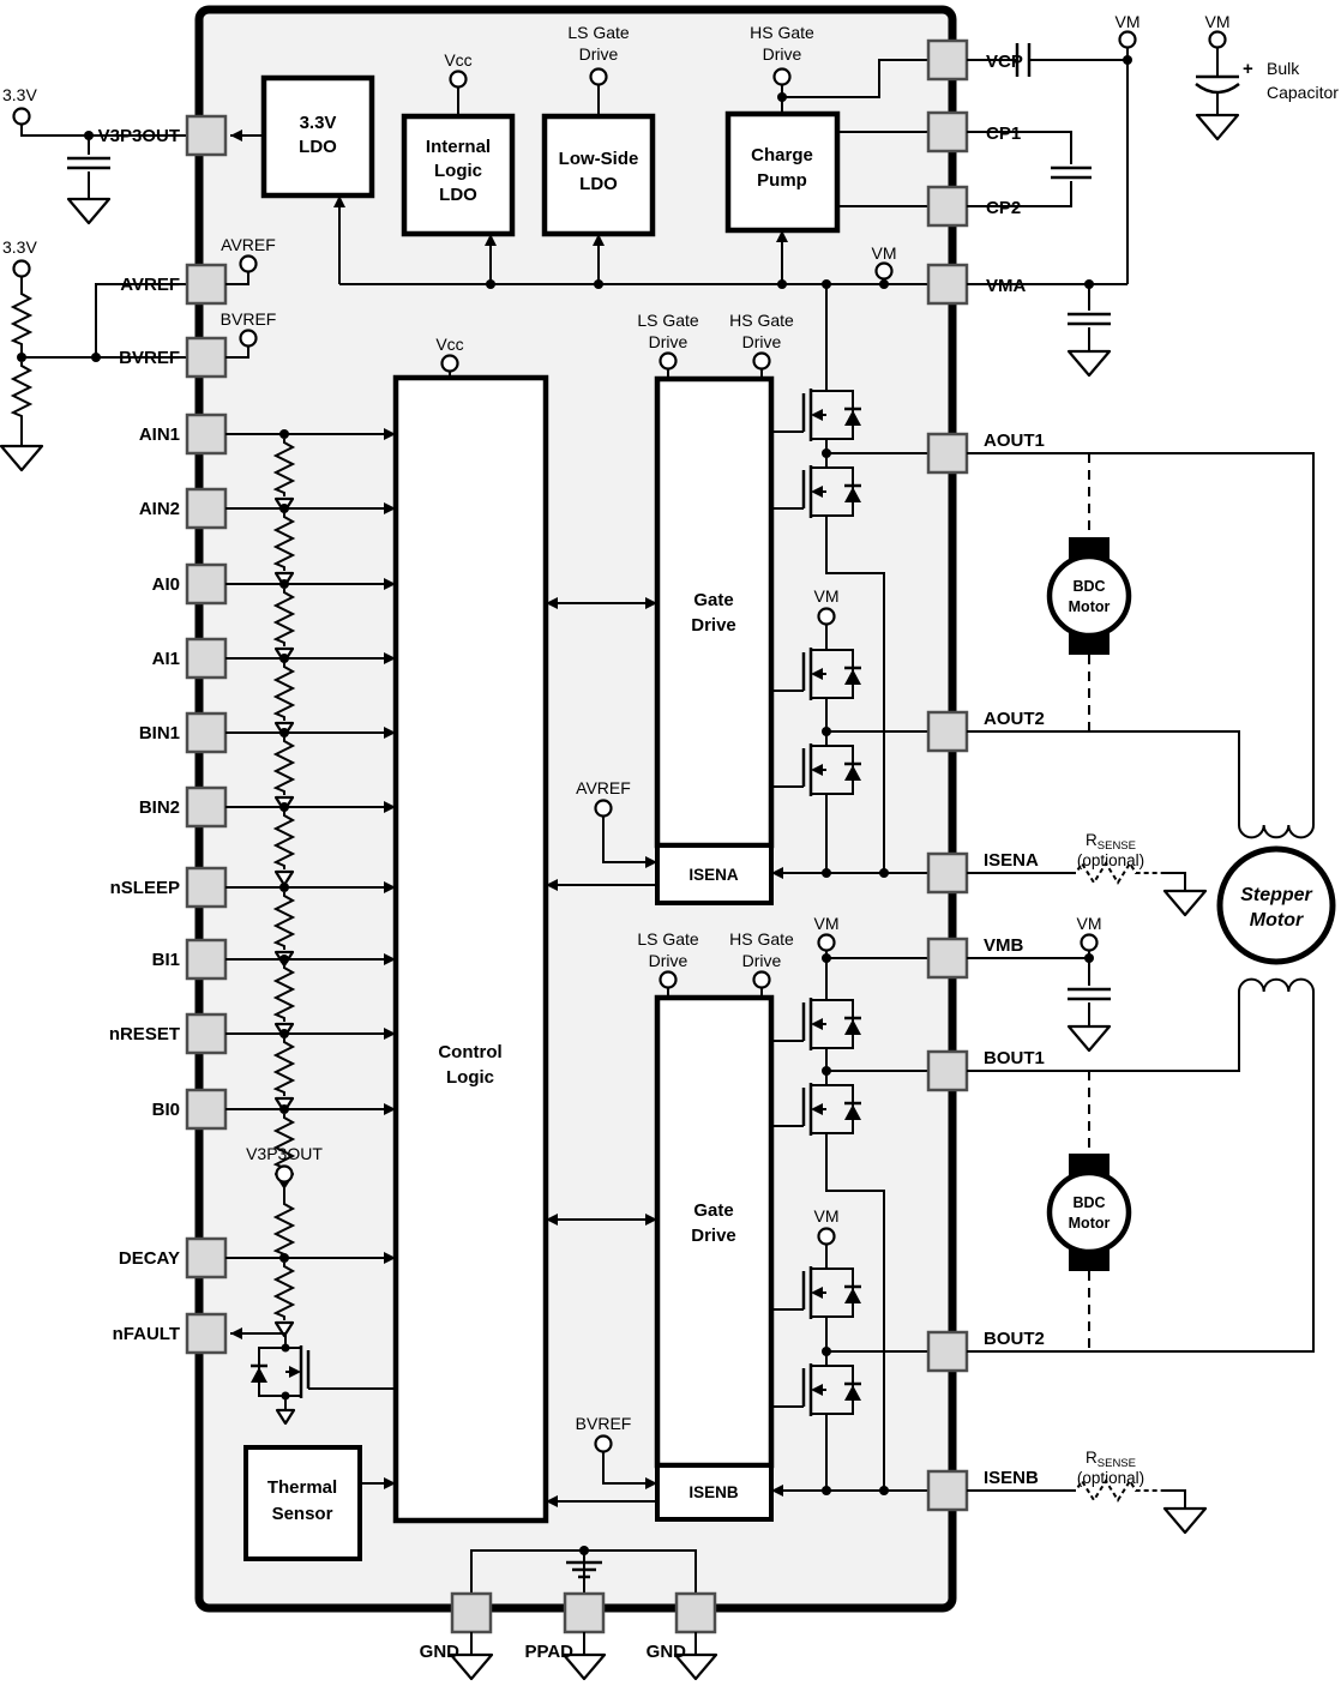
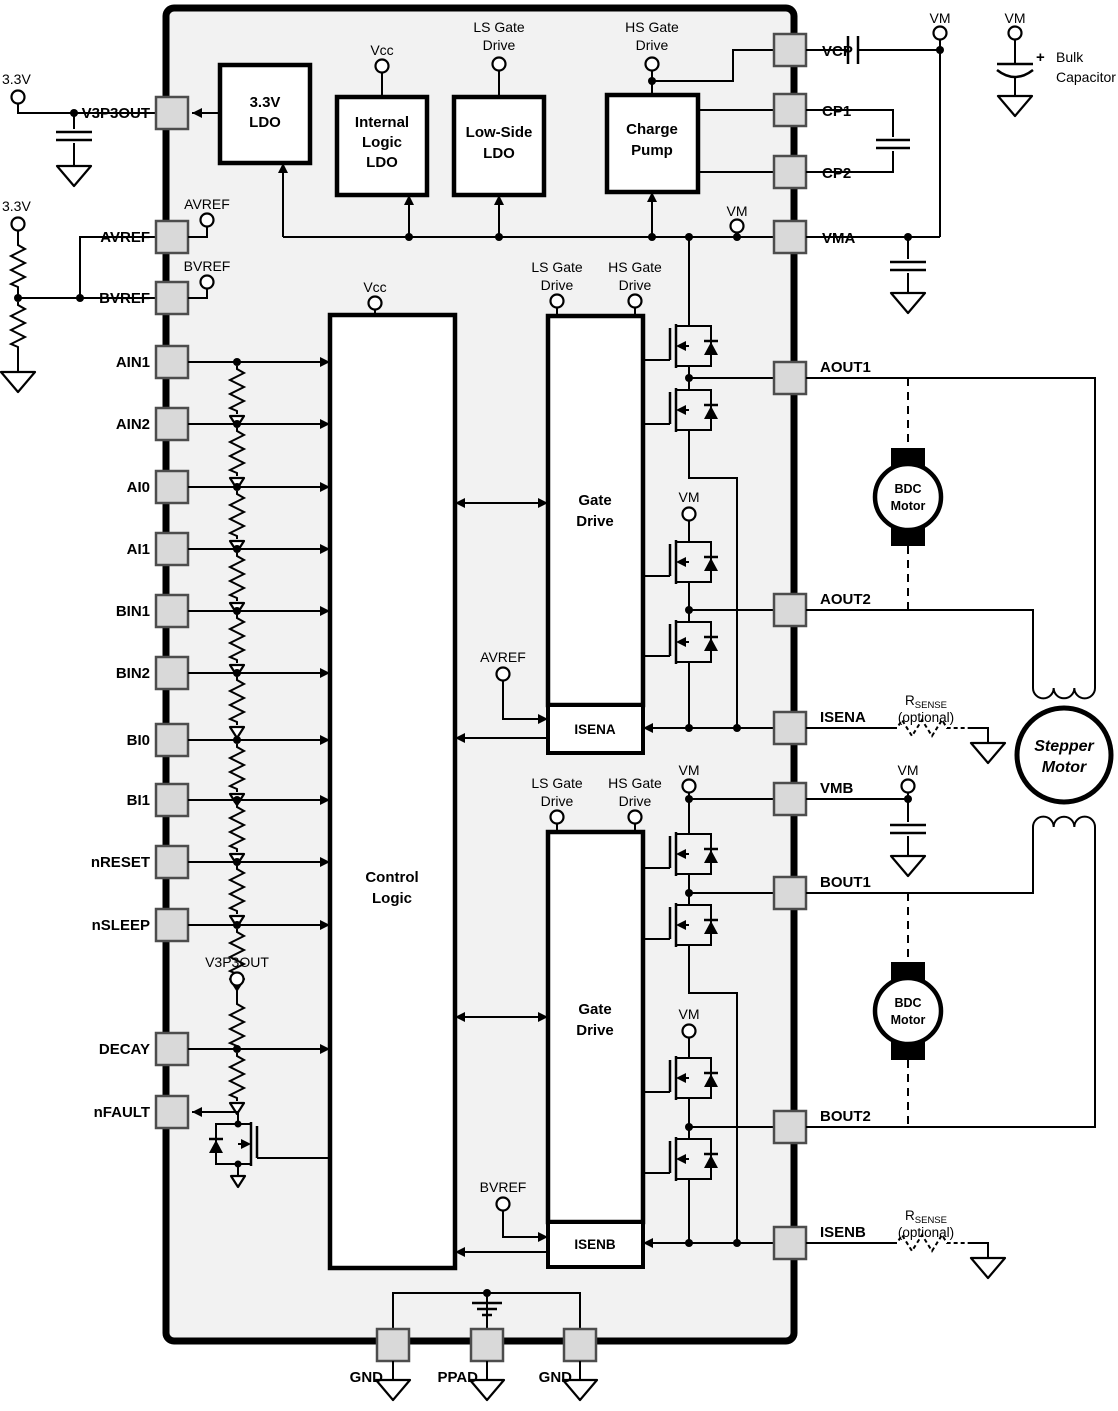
  3.3V
  LDO
  Internal
  Logic
  LDO
  Low-Side
  LDO
  Charge
  Pump
  Vcc
  LS Gate
  Drive
  HS Gate
  Drive
  VM
  3.3V
  3.3V
  V3P3OUT
  AVREF
  BVREF
  AIN1
  AIN2
  AI0
  AI1
  BIN1
  BIN2
- nSLEEP
+ BI0
  BI1
  nRESET
- BI0
+ nSLEEP
  DECAY
  nFAULT
  AVREF
  BVREF
  V3P3OUT
  Vcc
  Control
  Logic
  LS Gate
  Drive
  HS Gate
  Drive
  Gate
  Drive
  ISENA
  AVREF
  LS Gate
  Drive
  HS Gate
  Drive
  Gate
  Drive
  ISENB
  BVREF
  VM
  VM
  VM
- Thermal
- Sensor
  GND
  PPAD
  GND
  CP1
  CP2
  VMA
  AOUT1
  AOUT2
  ISENA
  VMB
  BOUT1
  BOUT2
  ISENB
  VM
  VM
  +
  Bulk
  Capacitor
  Stepper
  Motor
  BDC
  Motor
  RSENSE
  (optional)
  VM
  BDC
  Motor
  RSENSE
  (optional)
